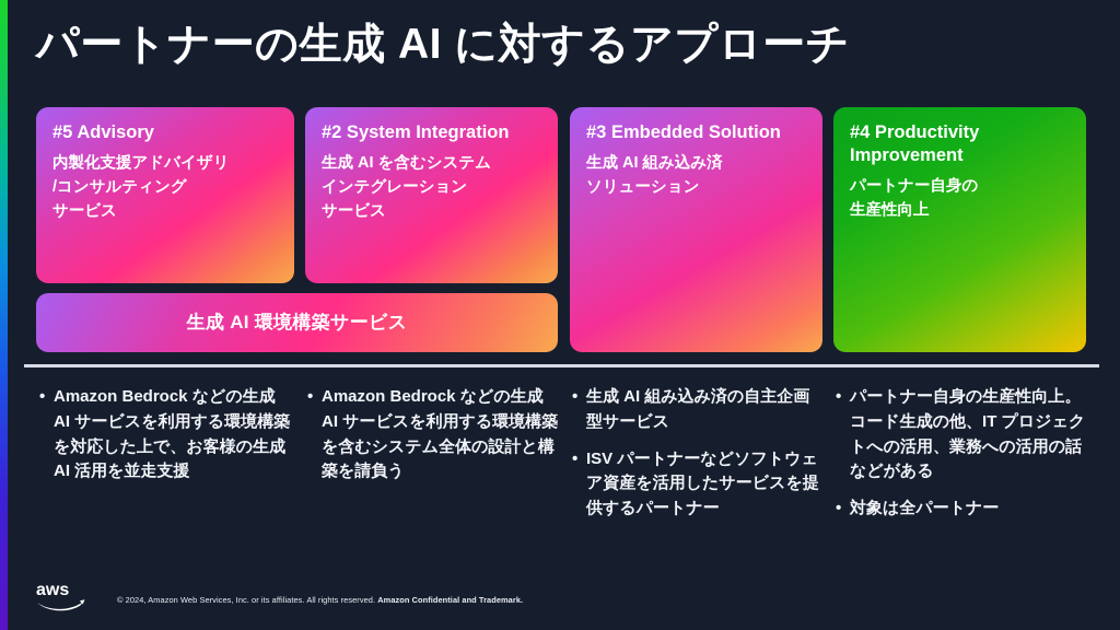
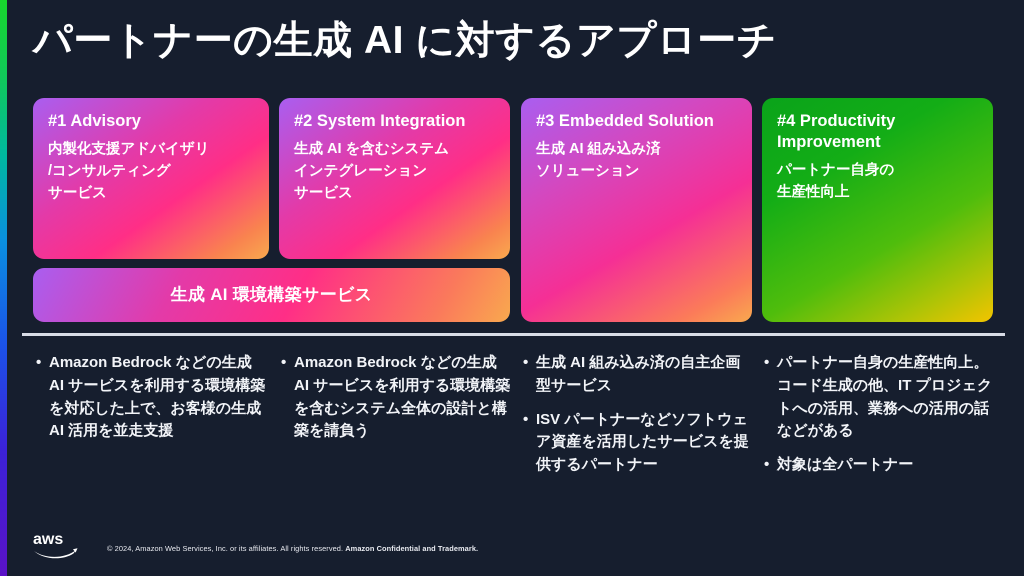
  パートナーの生成 AI に対するアプローチ
- #5 Advisory
+ #1 Advisory
  内製化支援アドバイザリ
  /コンサルティング
  サービス
  #2 System Integration
  生成 AI を含むシステム
  インテグレーション
  サービス
  #3 Embedded Solution
  生成 AI 組み込み済
  ソリューション
  #4 Productivity
  Improvement
  パートナー自身の
  生産性向上
  生成 AI 環境構築サービス
  •
  Amazon Bedrock などの生成 AI サービスを利用する環境構築を対応した上で、お客様の生成 AI 活用を並走支援
  •
  Amazon Bedrock などの生成 AI サービスを利用する環境構築を含むシステム全体の設計と構築を請負う
  •
  生成 AI 組み込み済の自主企画型サービス
  •
  ISV パートナーなどソフトウェア資産を活用したサービスを提供するパートナー
  •
  パートナー自身の生産性向上。コード生成の他、IT プロジェクトへの活用、業務への活用の話などがある
  •
  対象は全パートナー
  aws
  © 2024, Amazon Web Services, Inc. or its affiliates. All rights reserved. Amazon Confidential and Trademark.
